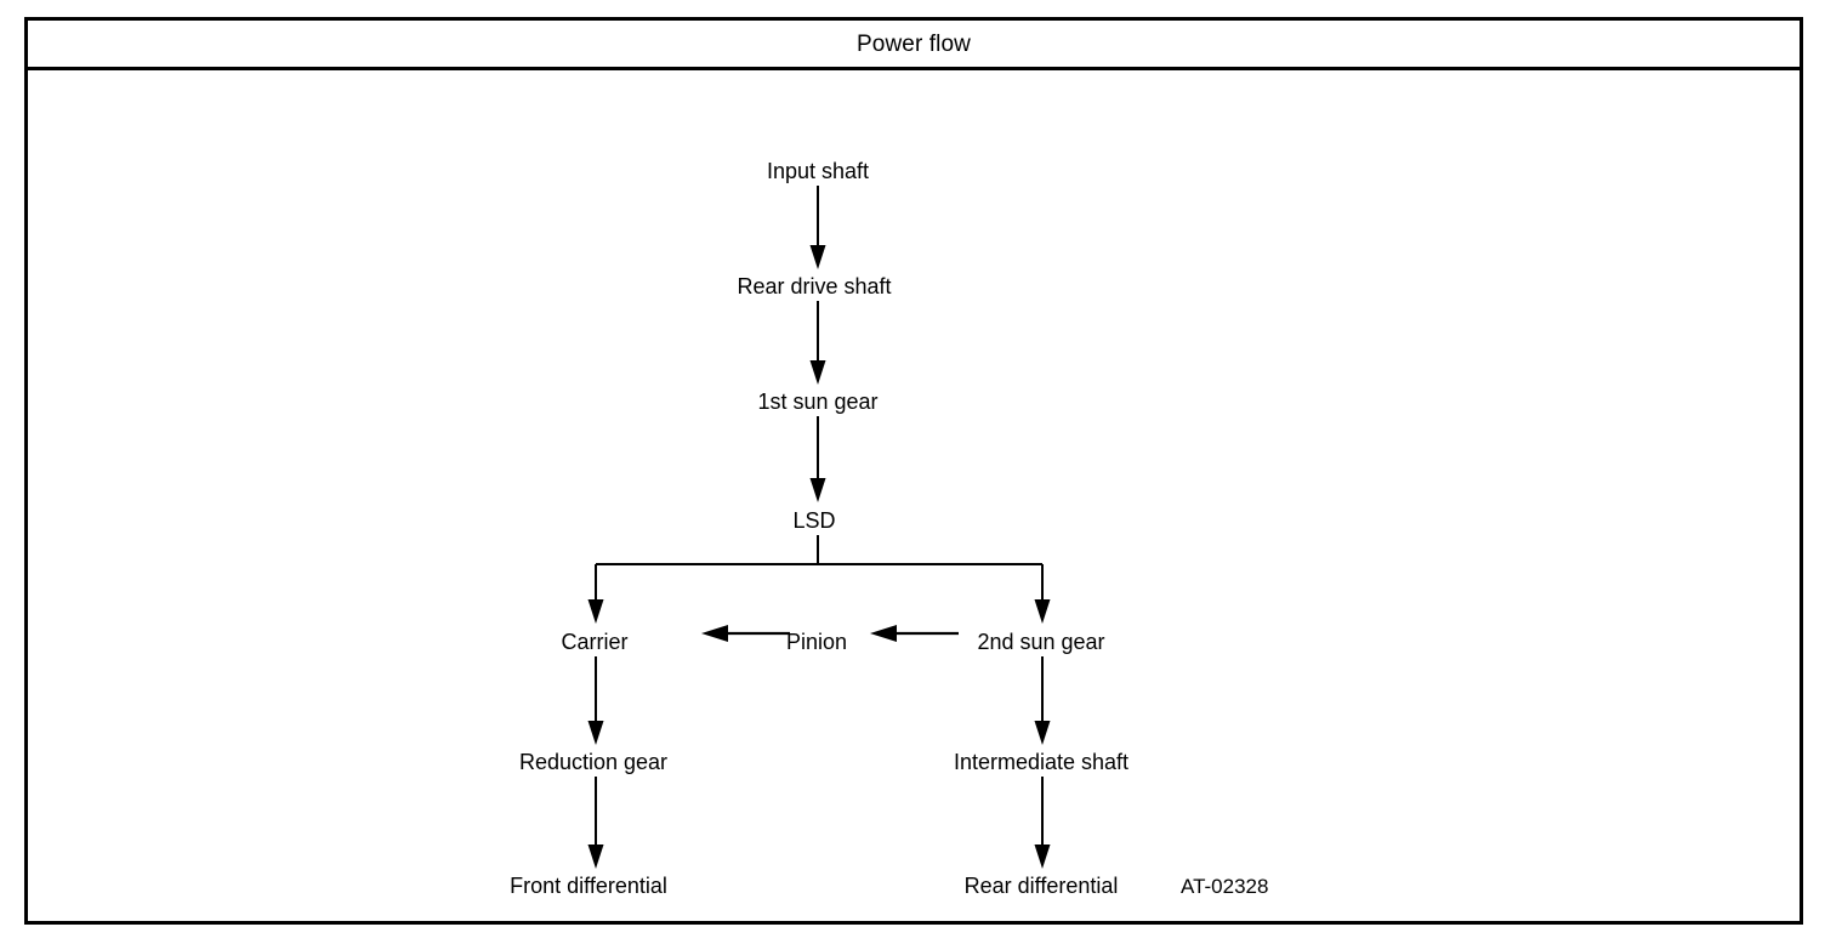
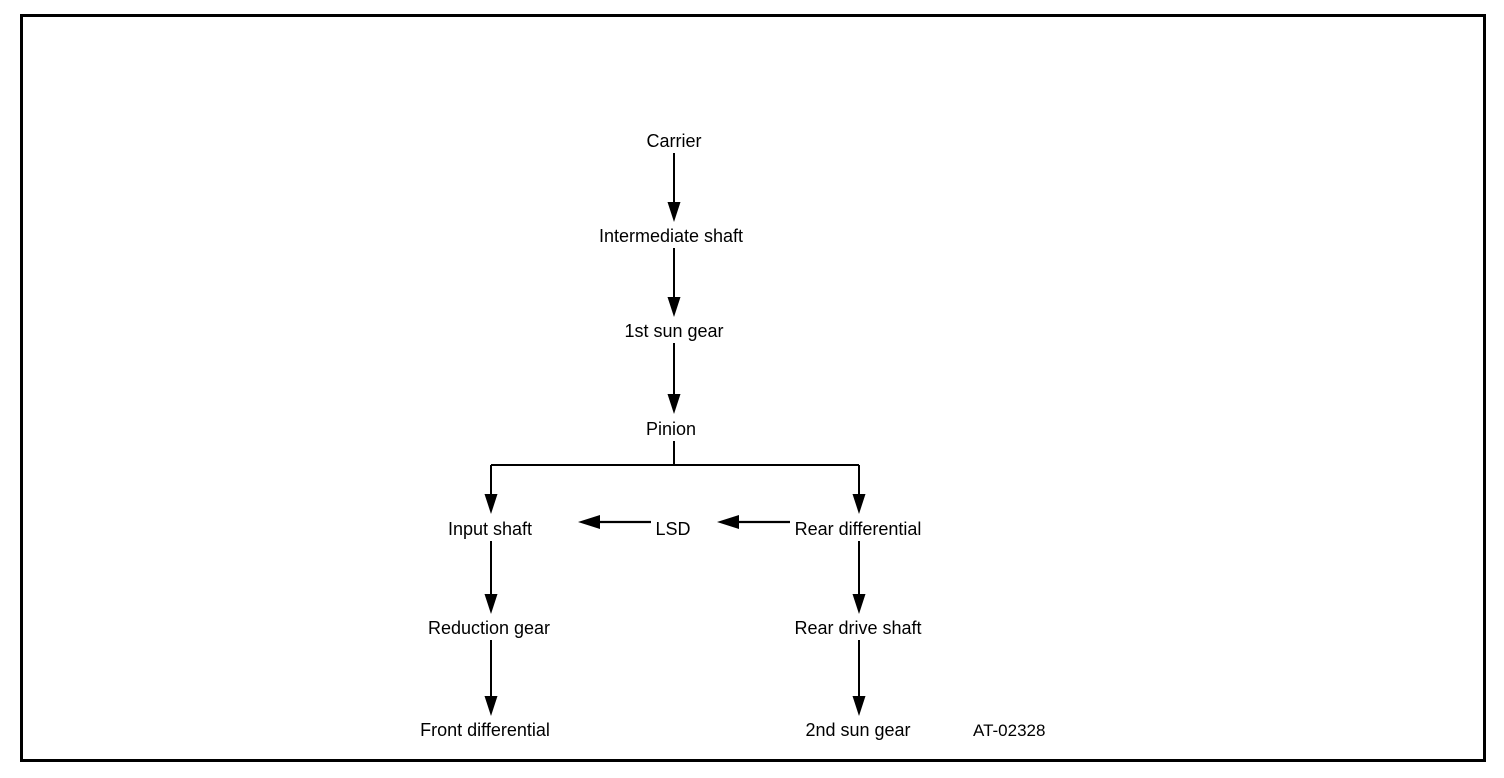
- Power flow
- Input shaft
+ Carrier
- Rear drive shaft
+ Intermediate shaft
  1st sun gear
- LSD
+ Pinion
- Carrier
+ Input shaft
- Pinion
+ LSD
- 2nd sun gear
+ Rear differential
  Reduction gear
- Intermediate shaft
+ Rear drive shaft
  Front differential
- Rear differential
+ 2nd sun gear
  AT-02328
